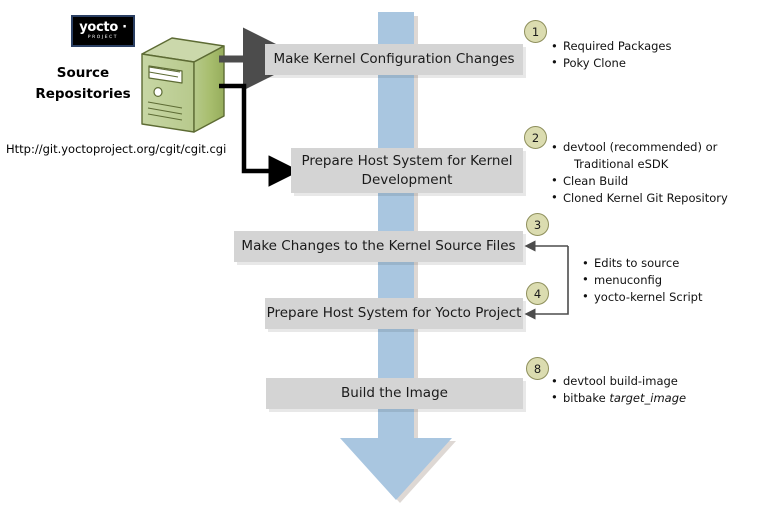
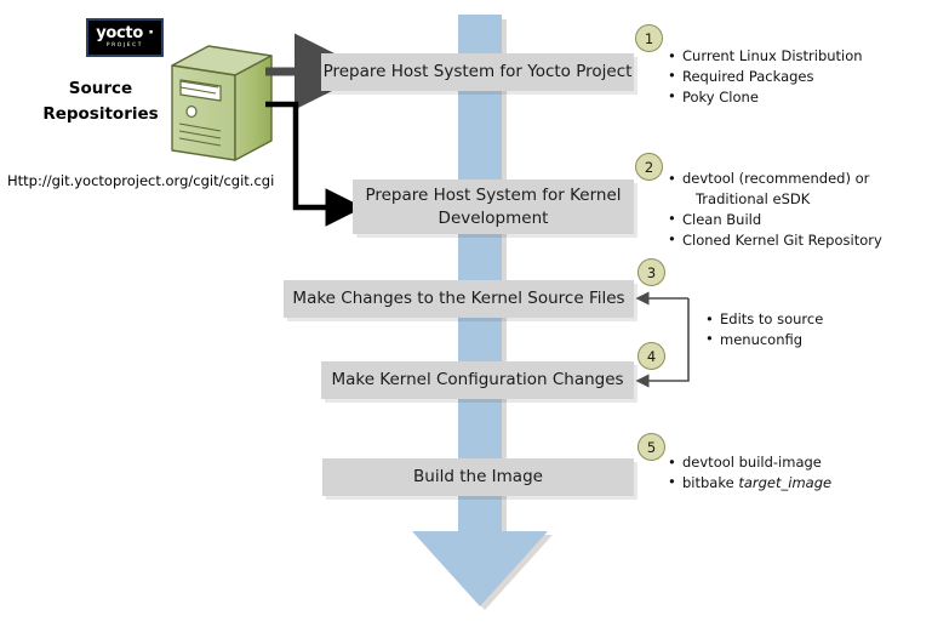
  yocto ·
  Source Repositories
  Http://git.yoctoproject.org/cgit/cgit.cgi
- Make Kernel Configuration Changes
+ Prepare Host System for Yocto Project
  Prepare Host System for Kernel Development
  Make Changes to the Kernel Source Files
- Prepare Host System for Yocto Project
+ Make Kernel Configuration Changes
  Build the Image
  1
  2
  3
  4
- 8
+ 5
+ Current Linux Distribution
  Required Packages
  Poky Clone
  devtool (recommended) or
  Traditional eSDK
  Clean Build
  Cloned Kernel Git Repository
  Edits to source
  menuconfig
- yocto-kernel Script
  devtool build-image
  bitbake target_image
